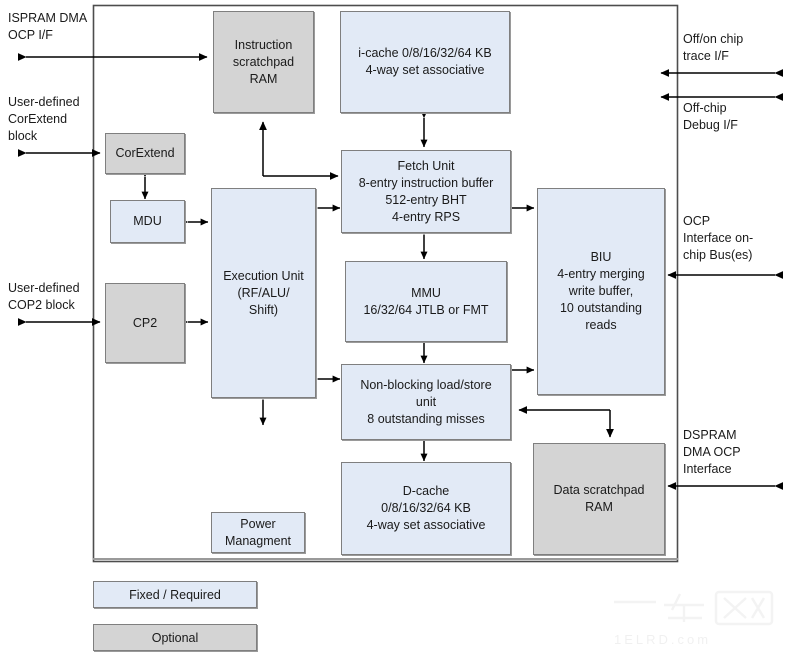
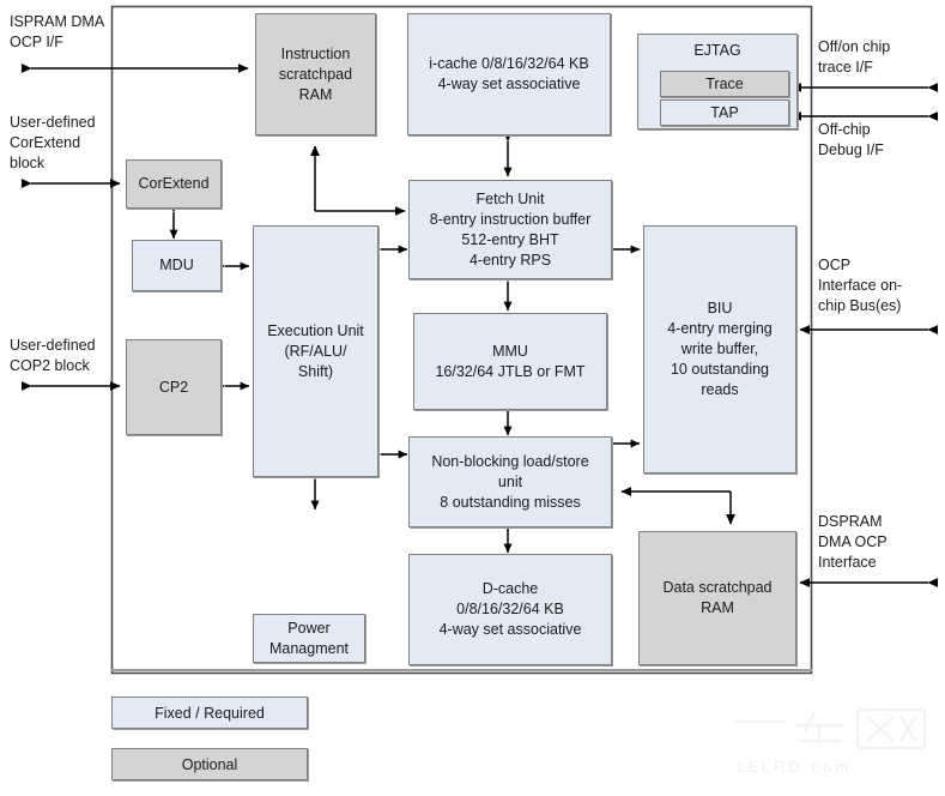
  ISPRAM DMA
  OCP I/F
  User-defined
  CorExtend
  block
  User-defined
  COP2 block
  Off/on chip
  trace I/F
  Off-chip
  Debug I/F
  OCP
  Interface on-
  chip Bus(es)
  DSPRAM
  DMA OCP
  Interface
  Instruction
  scratchpad
  RAM
  i-cache 0/8/16/32/64 KB
  4-way set associative
+ EJTAG
+ Trace
+ TAP
  CorExtend
  MDU
  CP2
  Execution Unit
  (RF/ALU/
  Shift)
  Fetch Unit
  8-entry instruction buffer
  512-entry BHT
  4-entry RPS
  MMU
  16/32/64 JTLB or FMT
  Non-blocking load/store
  unit
  8 outstanding misses
  BIU
  4-entry merging
  write buffer,
  10 outstanding
  reads
  Power
  Managment
  D-cache
  0/8/16/32/64 KB
  4-way set associative
  Data scratchpad
  RAM
  Fixed / Required
  Optional
